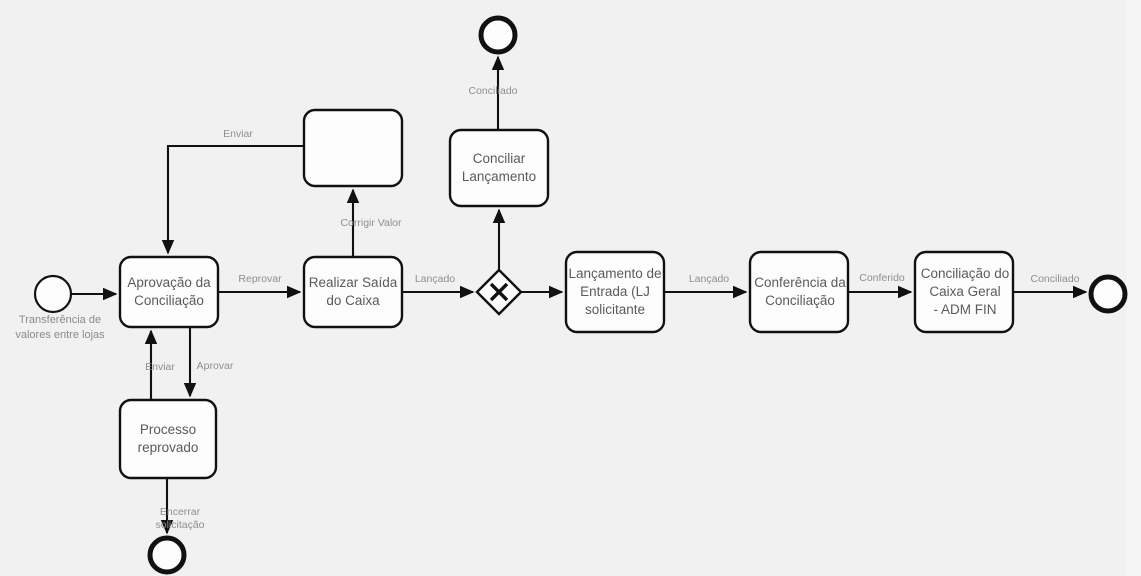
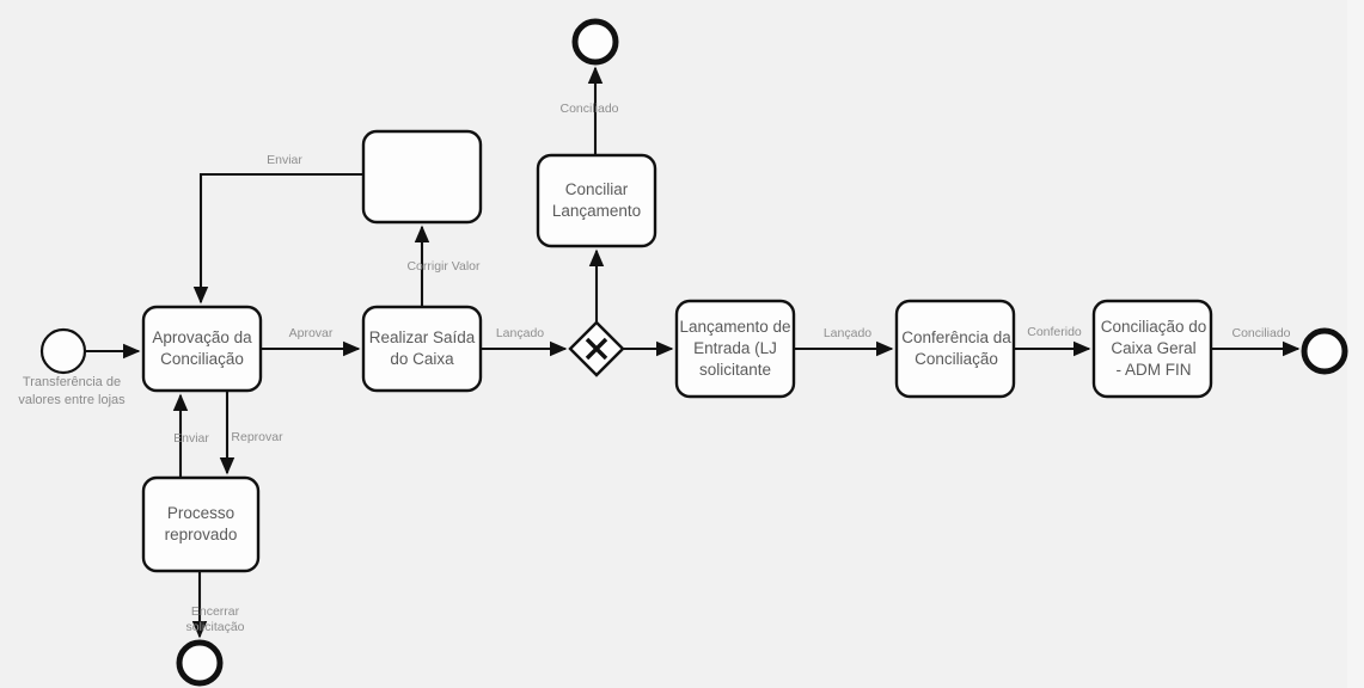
  Aprovação da
  Conciliação
  Realizar Saída
  do Caixa
  Conciliar
  Lançamento
  Lançamento de
  Entrada (LJ
  solicitante
  Conferência da
  Conciliação
  Conciliação do
  Caixa Geral
  - ADM FIN
  Processo
  reprovado
  Transferência de
  valores entre lojas
- Reprovar
+ Aprovar
  Lançado
  Lançado
  Conferido
  Conciliado
  Conciliado
  Enviar
  Corrigir Valor
  Enviar
- Aprovar
+ Reprovar
  Encerrar
  solicitação
